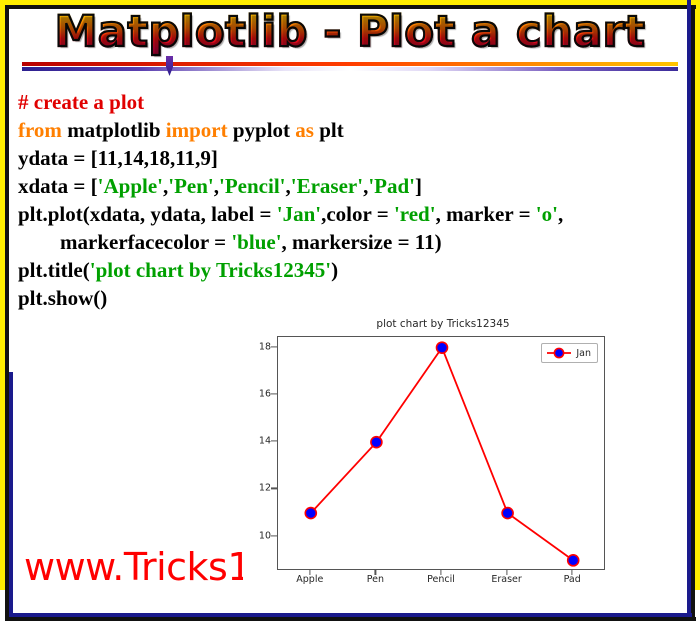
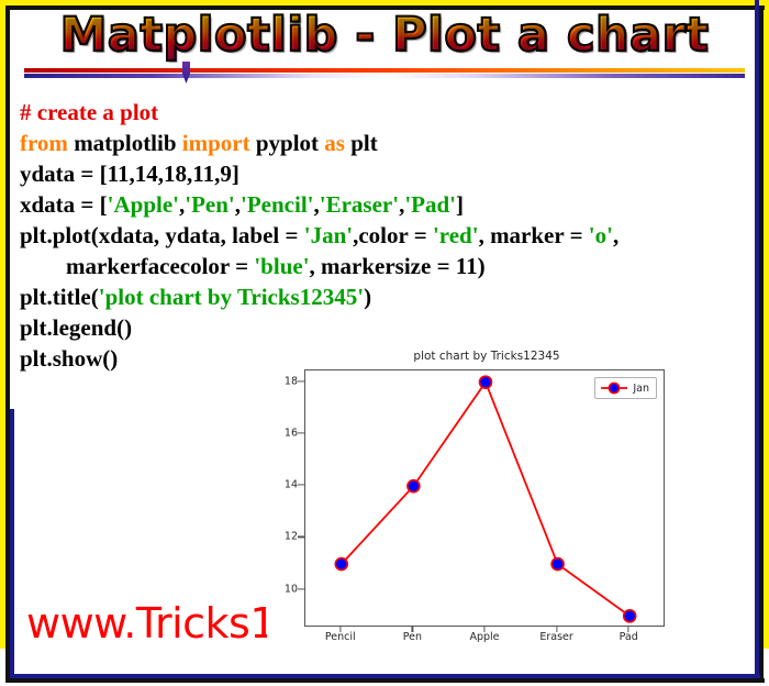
  Matplotlib - Plot a chart
  # create a plot
  from matplotlib import pyplot as plt
  ydata = [11,14,18,11,9]
  xdata = ['Apple','Pen','Pencil','Eraser','Pad']
  plt.plot(xdata, ydata, label = 'Jan',color = 'red', marker = 'o',
  markerfacecolor = 'blue', markersize = 11)
  plt.title('plot chart by Tricks12345')
+ plt.legend()
  plt.show()
  plot chart by Tricks12345
  10
  12
  14
  16
  18
- Apple
+ Pencil
  Pen
- Pencil
+ Apple
  Eraser
  Pad
  Jan
